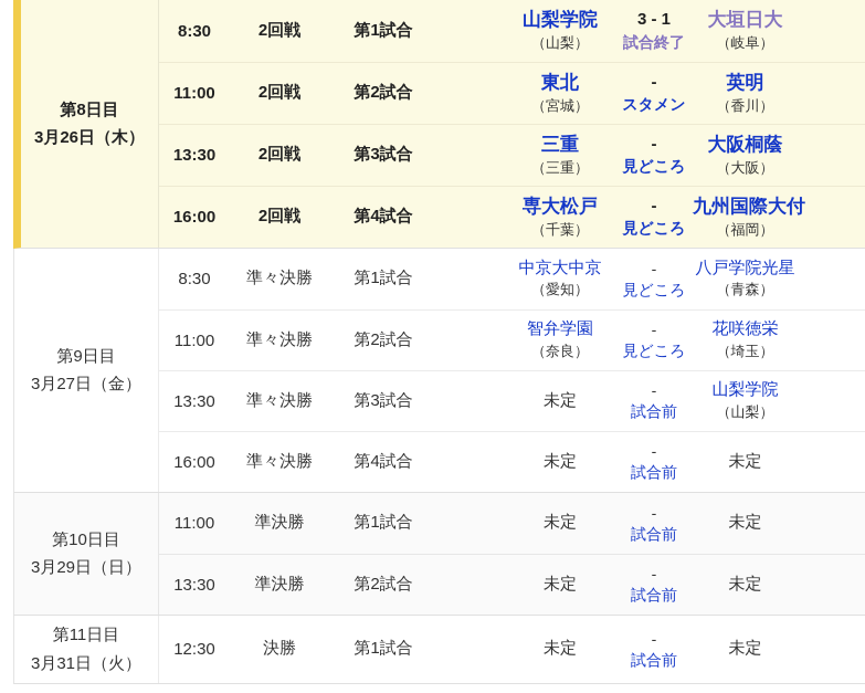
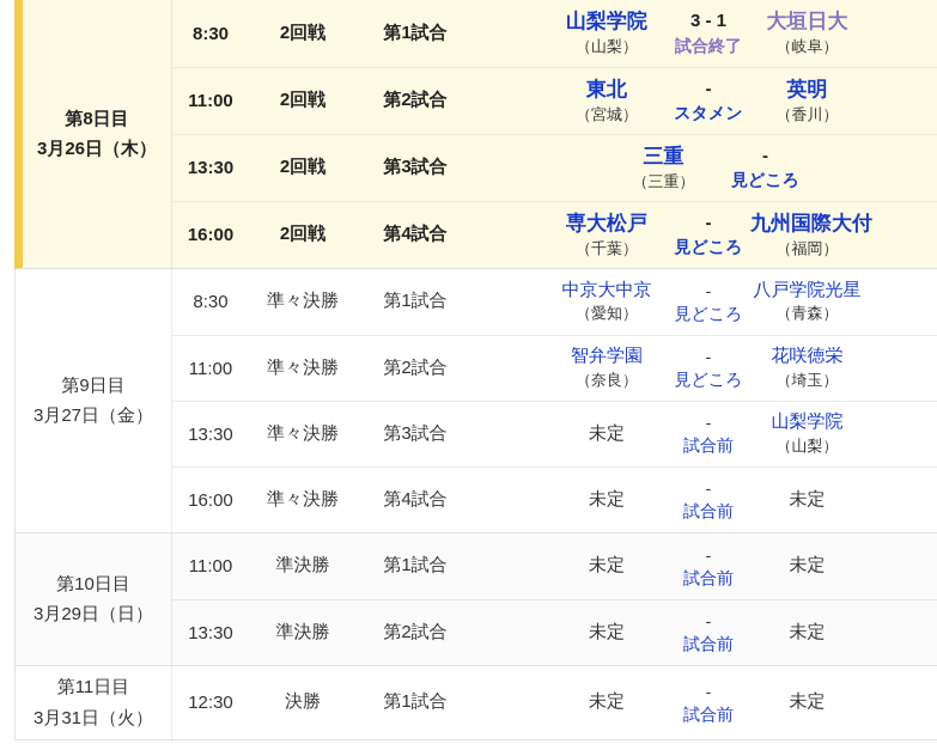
  第8日目
  3月26日（木）
  8:30
  2回戦
  第1試合
  山梨学院
  （山梨）
  3 - 1
  試合終了
  大垣日大
  （岐阜）
  11:00
  2回戦
  第2試合
  東北
  （宮城）
  -
  スタメン
  英明
  （香川）
  13:30
  2回戦
  第3試合
  三重
  （三重）
  -
  見どころ
- 大阪桐蔭
- （大阪）
  16:00
  2回戦
  第4試合
  専大松戸
  （千葉）
  -
  見どころ
  九州国際大付
  （福岡）
  第9日目
  3月27日（金）
  8:30
  準々決勝
  第1試合
  中京大中京
  （愛知）
  -
  見どころ
  八戸学院光星
  （青森）
  11:00
  準々決勝
  第2試合
  智弁学園
  （奈良）
  -
  見どころ
  花咲徳栄
  （埼玉）
  13:30
  準々決勝
  第3試合
  未定
  -
  試合前
  山梨学院
  （山梨）
  16:00
  準々決勝
  第4試合
  未定
  -
  試合前
  未定
  第10日目
  3月29日（日）
  11:00
  準決勝
  第1試合
  未定
  -
  試合前
  未定
  13:30
  準決勝
  第2試合
  未定
  -
  試合前
  未定
  第11日目
  3月31日（火）
  12:30
  決勝
  第1試合
  未定
  -
  試合前
  未定
